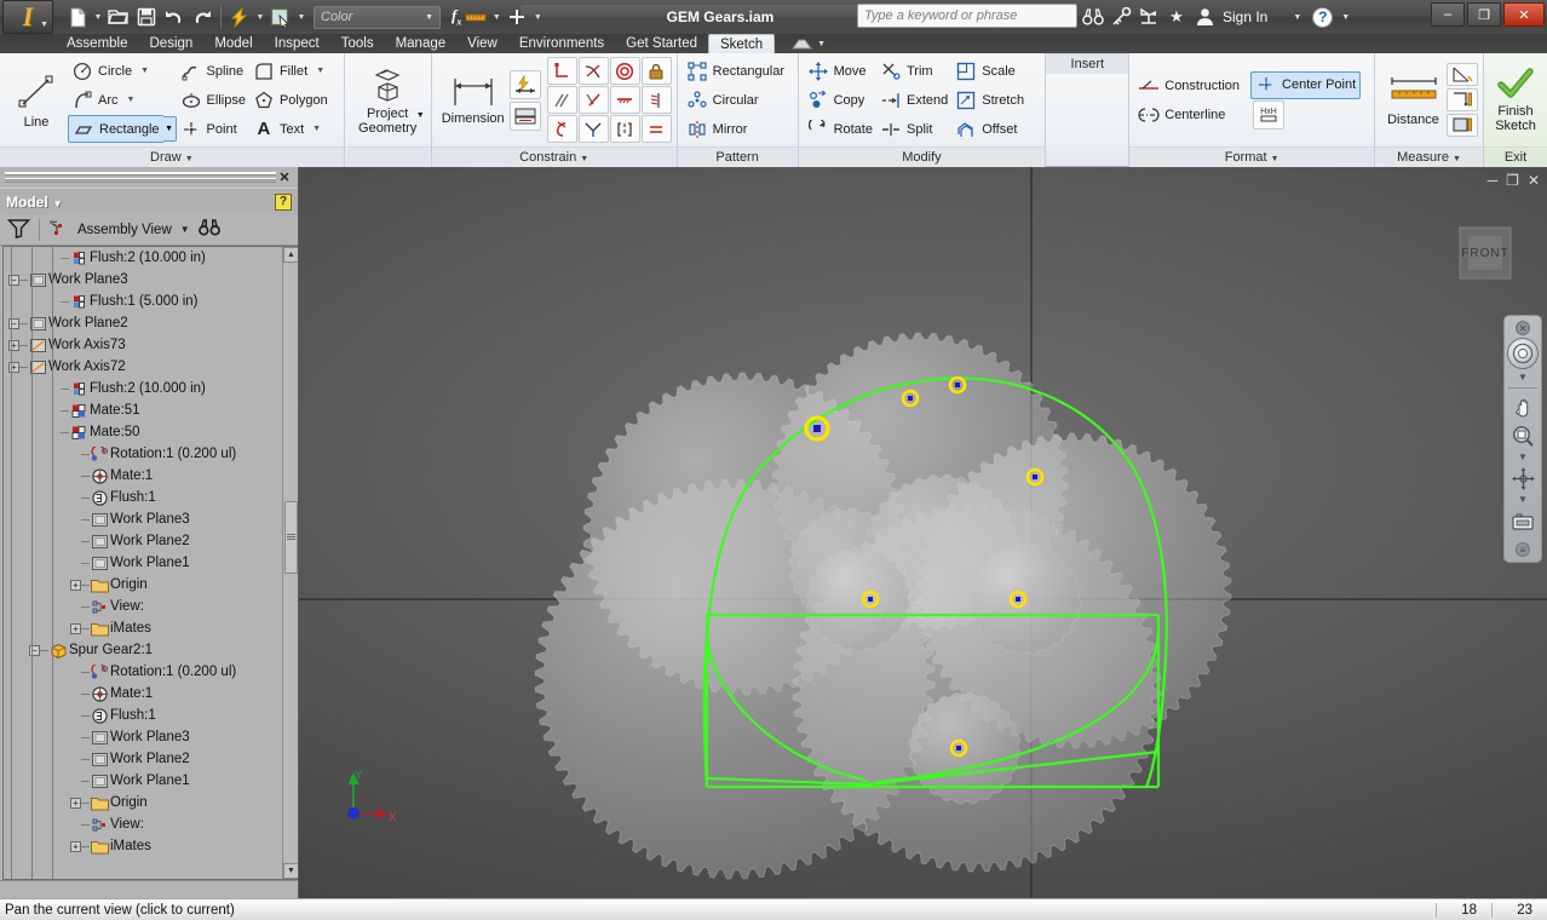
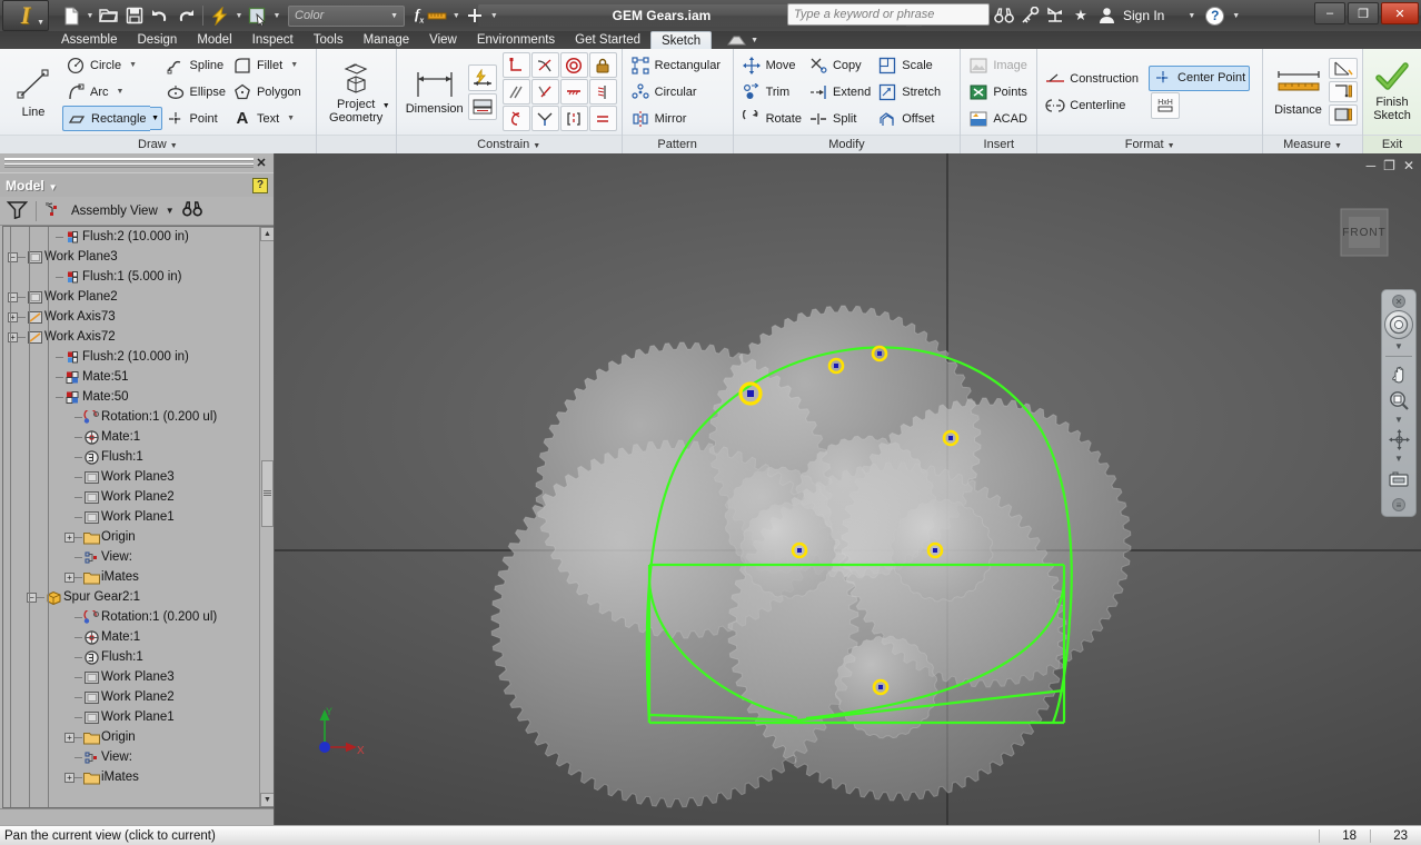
  I
  Color
  fx
  GEM Gears.iam
  Type a keyword or phrase
  ★
  Sign In
  ?
  –
  ❐
  ✕
  Assemble
  Design
  Model
  Inspect
  Tools
  Manage
  View
  Environments
  Get Started
  Sketch
  Line
  Circle
  Arc
  Rectangle
  Spline
  Ellipse
  Point
  Fillet
  Polygon
  A
  Text
  Draw
  Project
  Geometry
  Dimension
  Constrain
  Rectangular
  Circular
  Mirror
  Pattern
  Move
- Copy
+ Trim
  Rotate
- Trim
+ Copy
  Extend
  Split
  Scale
  Stretch
  Offset
  Modify
+ Image
+ Points
+ ACAD
  Insert
  Construction
  Centerline
  Center Point
  Format
  Distance
  Measure
  Finish
  Sketch
  Exit
  ✕
  Model ▼
  ?
  Assembly View
  ▼
  Flush:2 (10.000 in)
  −
  Work Plane3
  Flush:1 (5.000 in)
  −
  Work Plane2
  +
  Work Axis73
  +
  Work Axis72
  Flush:2 (10.000 in)
  Mate:51
  Mate:50
  Rotation:1 (0.200 ul)
  Mate:1
  Flush:1
  Work Plane3
  Work Plane2
  Work Plane1
  +
  Origin
  View:
  +
  iMates
  −
  Spur Gear2:1
  Rotation:1 (0.200 ul)
  Mate:1
  Flush:1
  Work Plane3
  Work Plane2
  Work Plane1
  +
  Origin
  View:
  +
  iMates
  ─
  ❐
  ✕
  FRONT
  ✕
  ▼
  ▼
  ▼
  ≡
  Y
  X
  Pan the current view (click to current)
  18
  23
